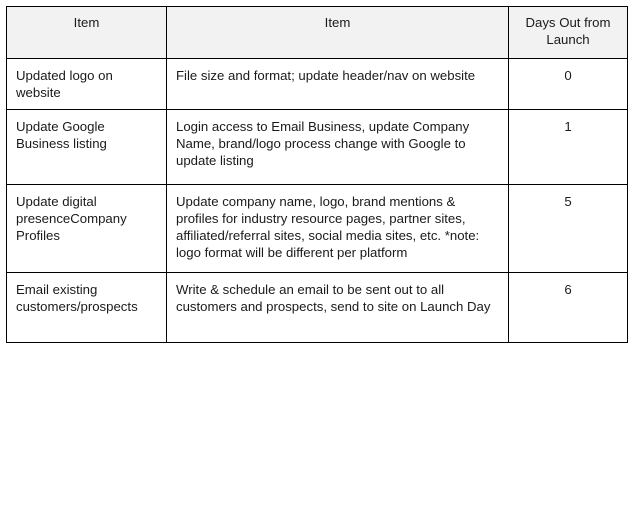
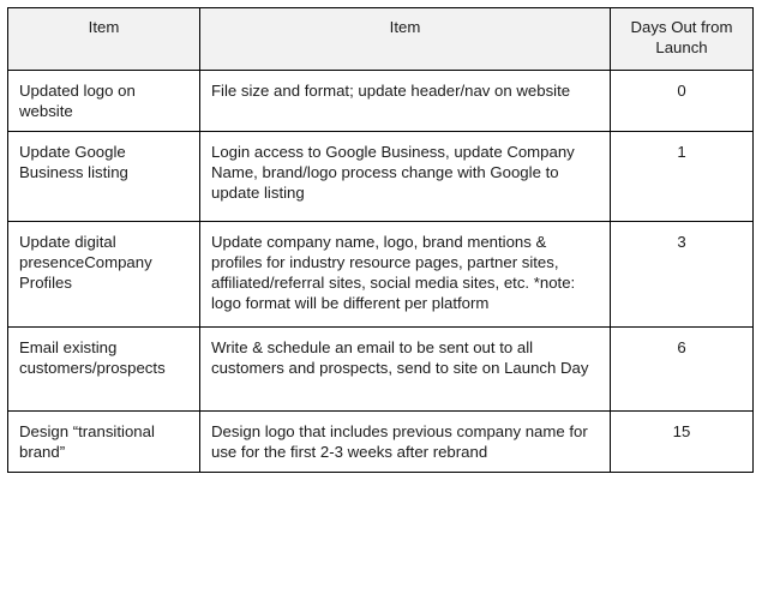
  Item	Item	Days Out from Launch
  Updated logo on website	File size and format; update header/nav on website	0
- Update Google Business listing	Login access to Email Business, update Company Name, brand/logo process change with Google to update listing	1
+ Update Google Business listing	Login access to Google Business, update Company Name, brand/logo process change with Google to update listing	1
- Update digital presenceCompany Profiles	Update company name, logo, brand mentions & profiles for industry resource pages, partner sites, affiliated/referral sites, social media sites, etc. *note: logo format will be different per platform	5
+ Update digital presenceCompany Profiles	Update company name, logo, brand mentions & profiles for industry resource pages, partner sites, affiliated/referral sites, social media sites, etc. *note: logo format will be different per platform	3
  Email existing customers/prospects	Write & schedule an email to be sent out to all customers and prospects, send to site on Launch Day	6
+ Design “transitional brand”	Design logo that includes previous company name for use for the first 2-3 weeks after rebrand	15
